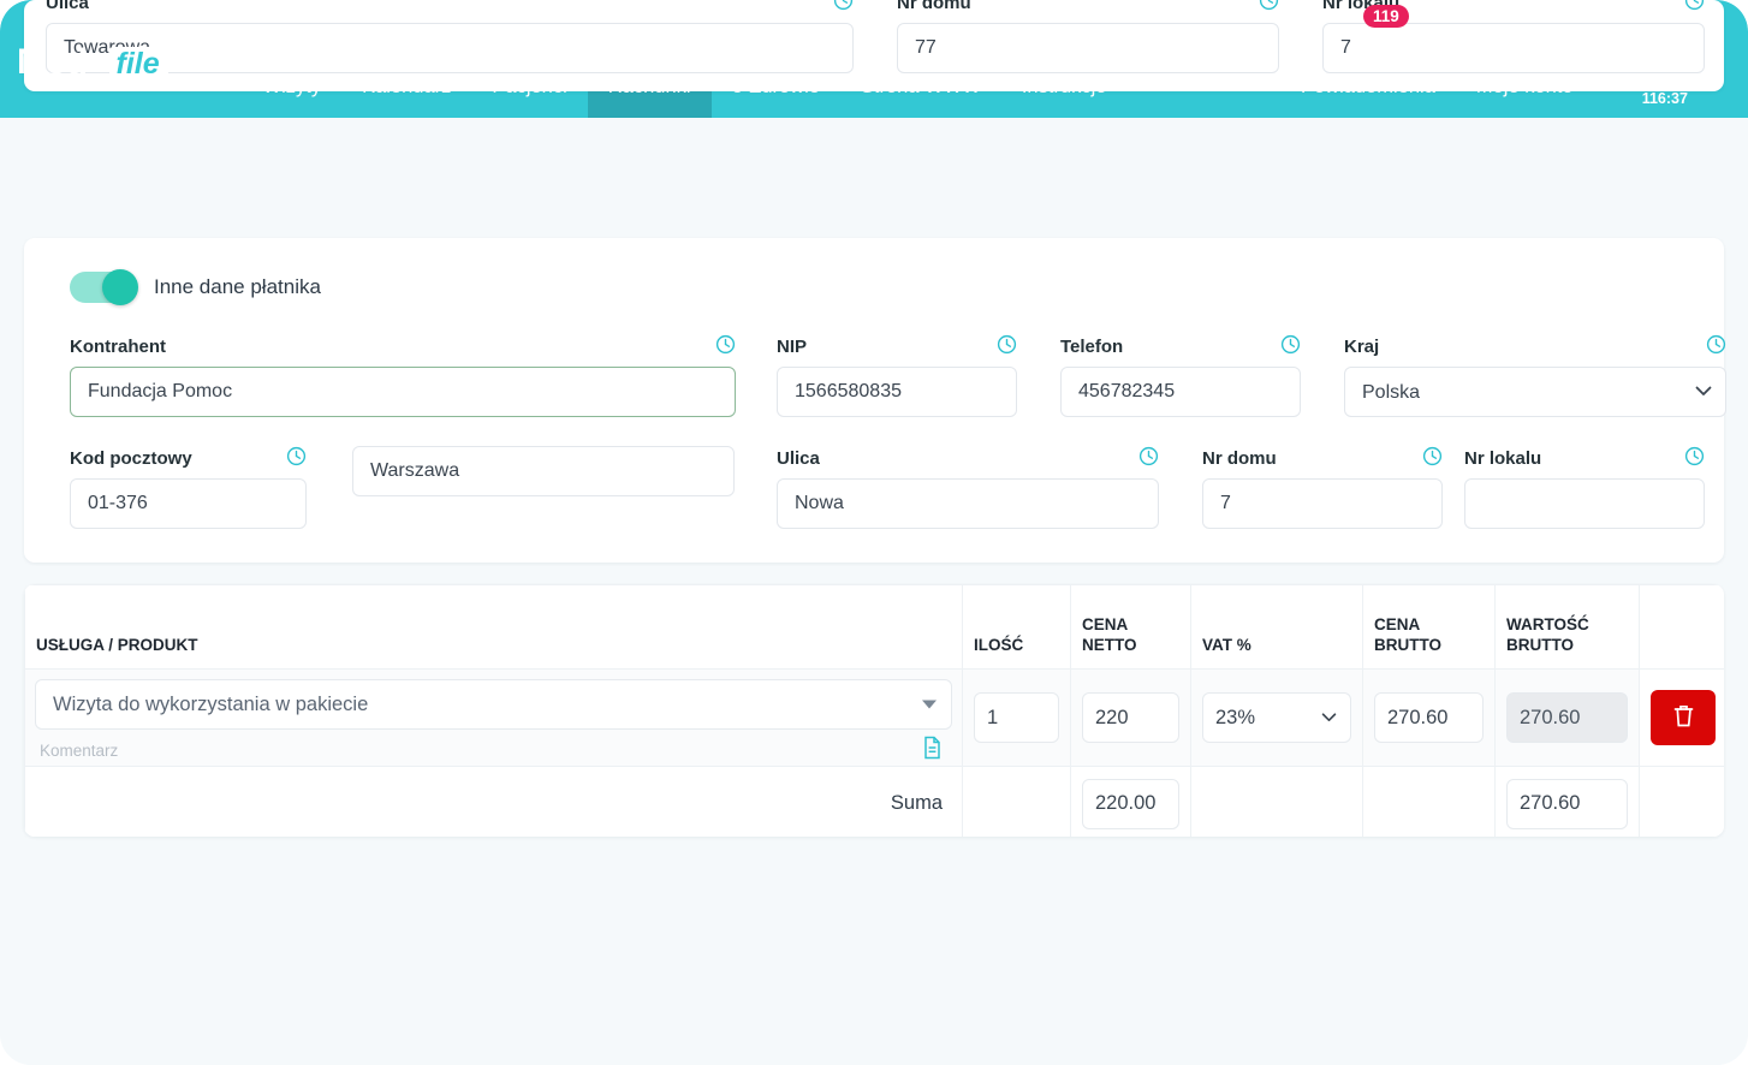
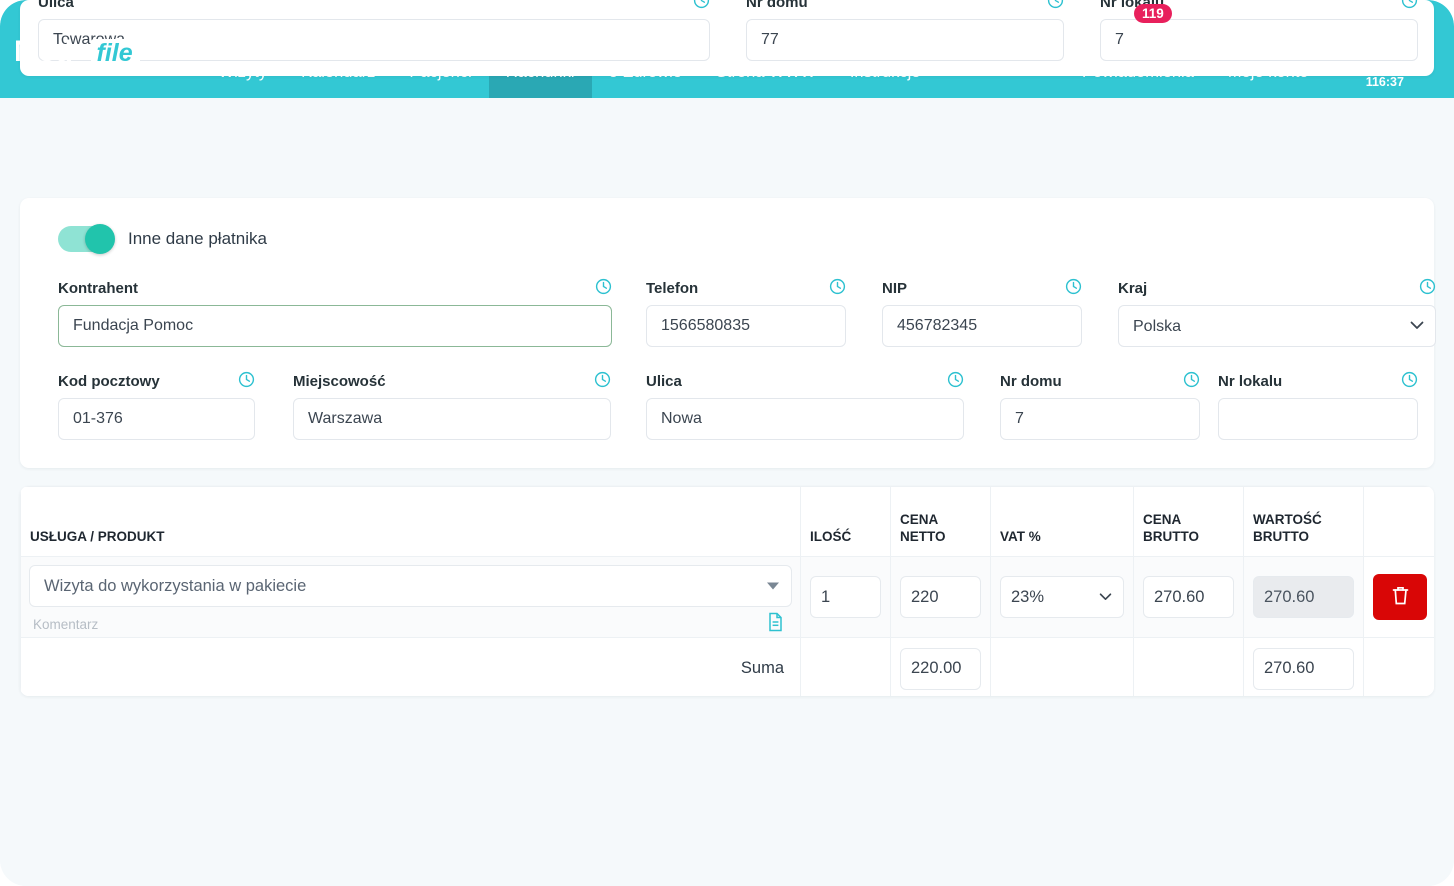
  Med
  file
  119
  116:37
  Ulica
  Nr domu
  77
  Nr lokalu
  7
  Inne dane płatnika
  Kontrahent
  Fundacja Pomoc
- NIP
+ Telefon
  1566580835
- Telefon
+ NIP
  456782345
  Kraj
  Polska
  Kod pocztowy
  01-376
+ Miejscowość
  Warszawa
  Ulica
  Nowa
  Nr domu
  7
  Nr lokalu
  USŁUGA / PRODUKT	ILOŚĆ	CENA NETTO	VAT %	CENA BRUTTO	WARTOŚĆ BRUTTO
  Wizyta do wykorzystania w pakiecie Komentarz	1	220	23%	270.60	270.60
  Suma		220.00			270.60
